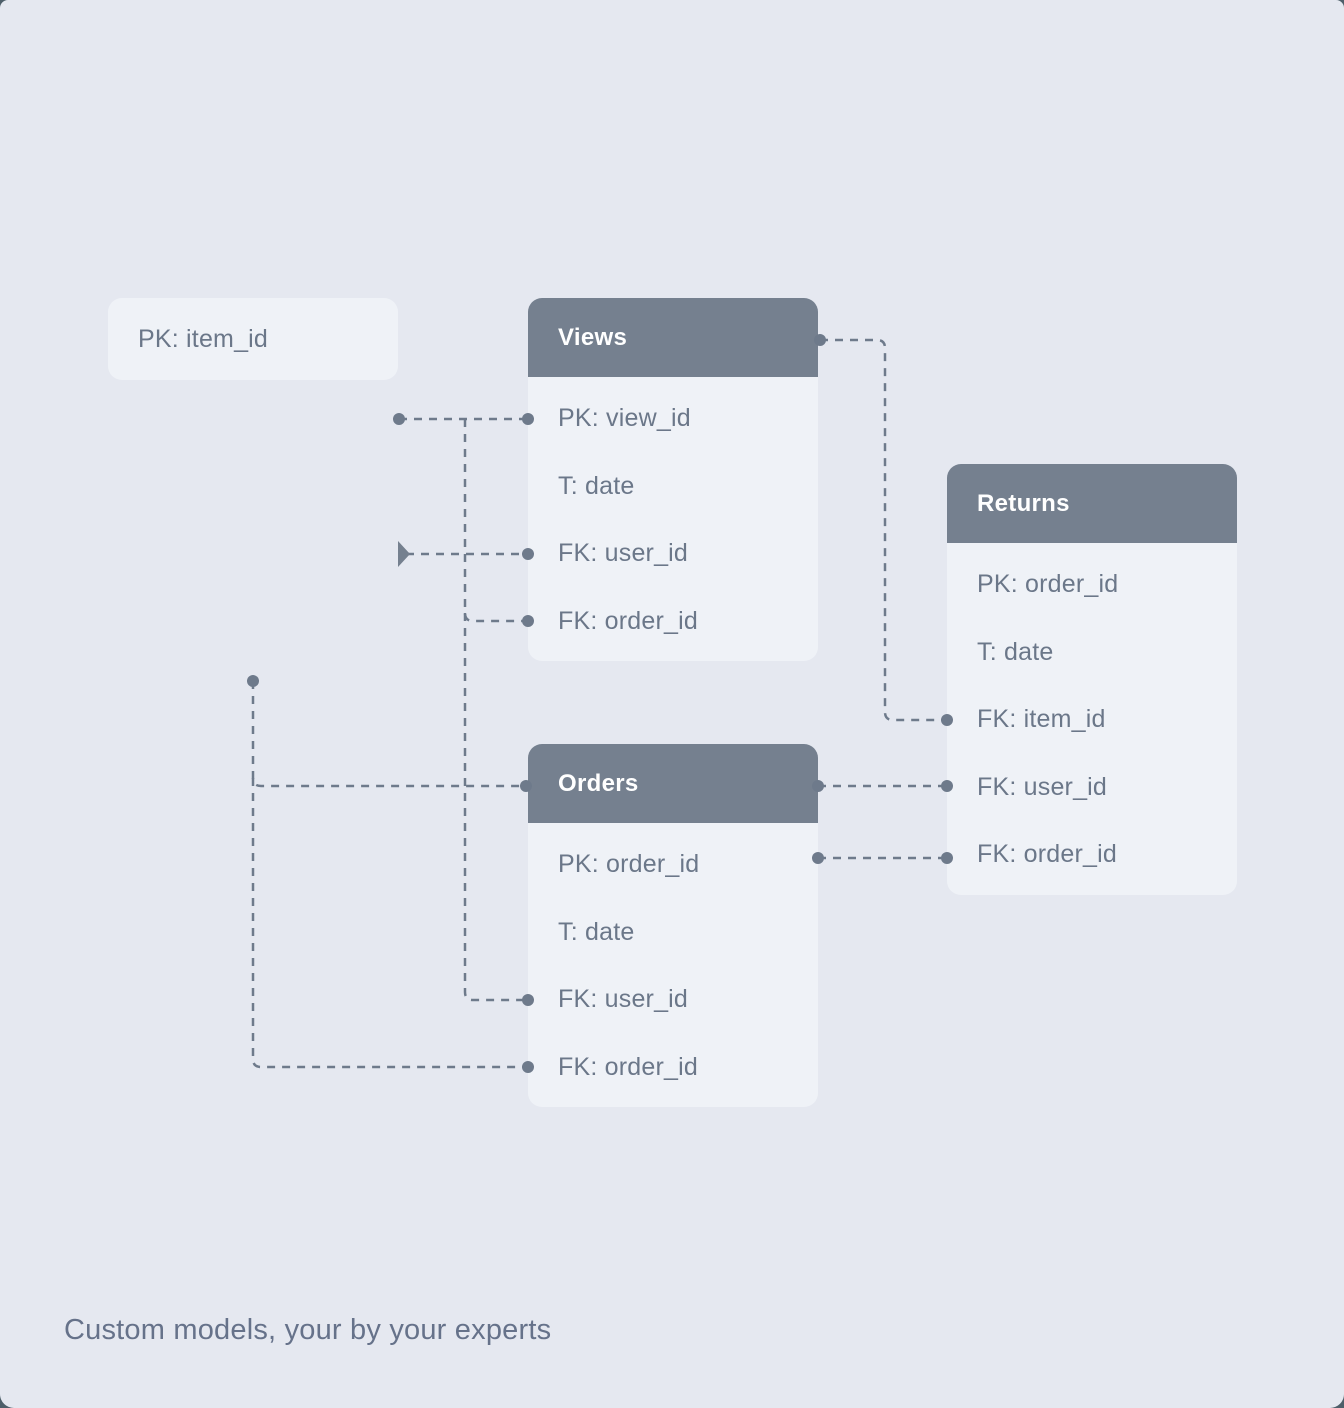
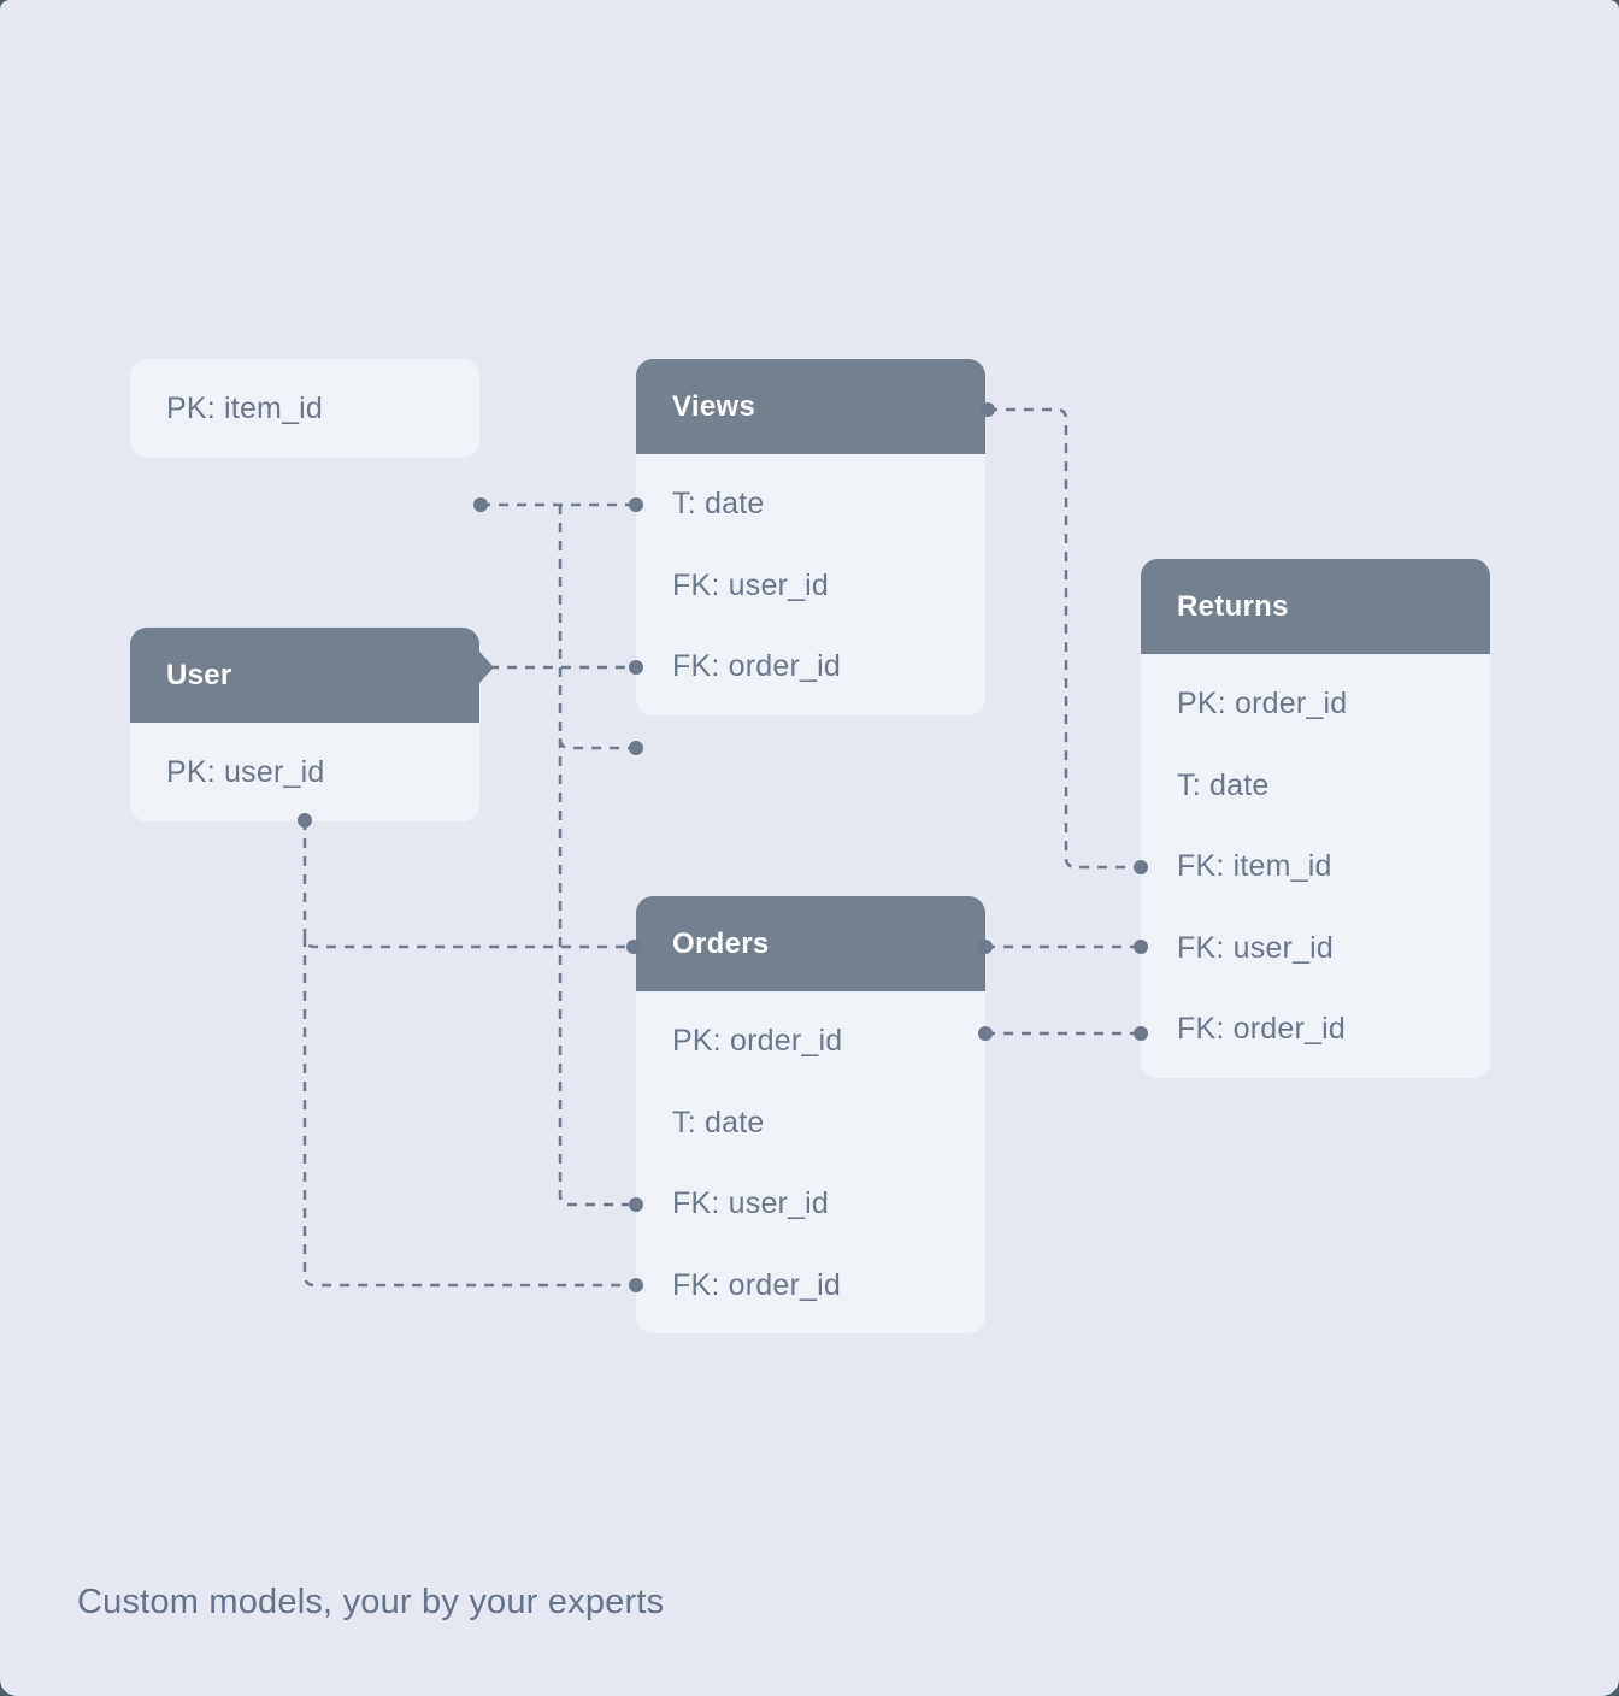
  PK: item_id
  Views
- PK: view_id
  T: date
  FK: user_id
  FK: order_id
+ User
+ PK: user_id
  Orders
  PK: order_id
  T: date
  FK: user_id
  FK: order_id
  Returns
  PK: order_id
  T: date
  FK: item_id
  FK: user_id
  FK: order_id
  Custom models, your by your experts
